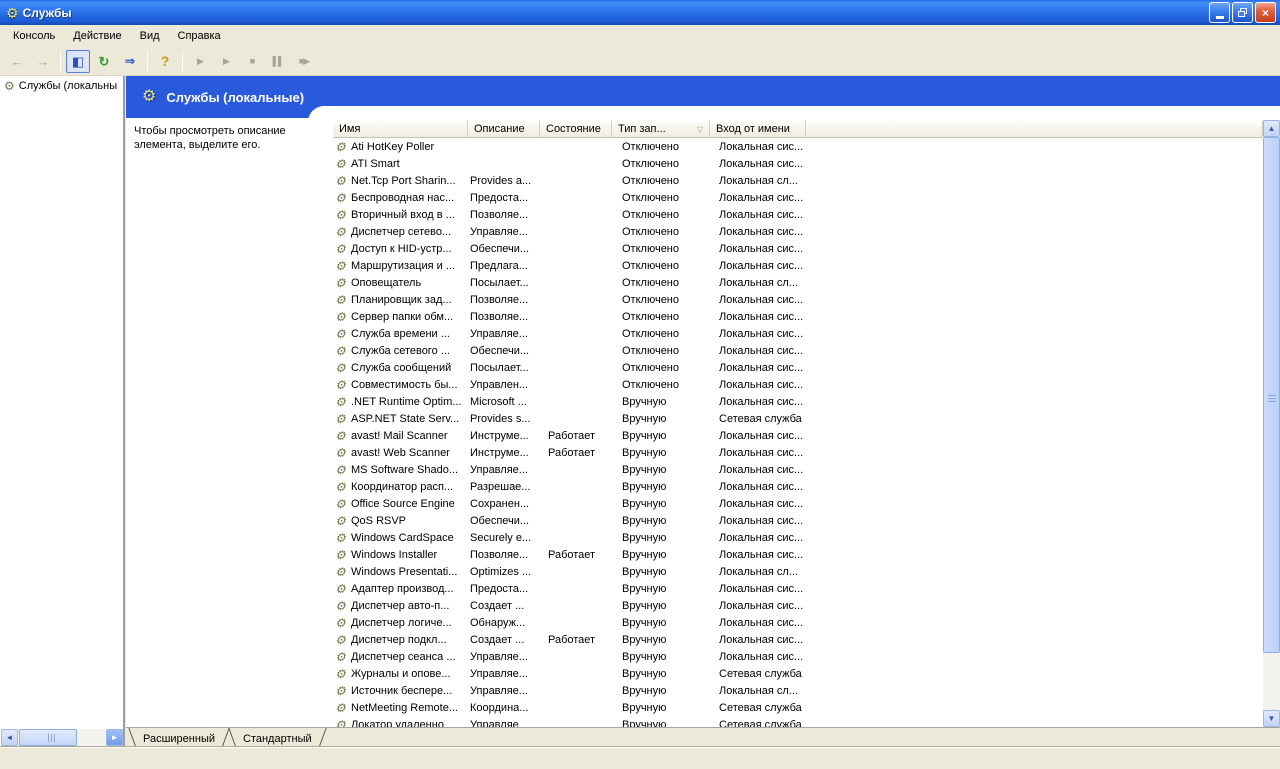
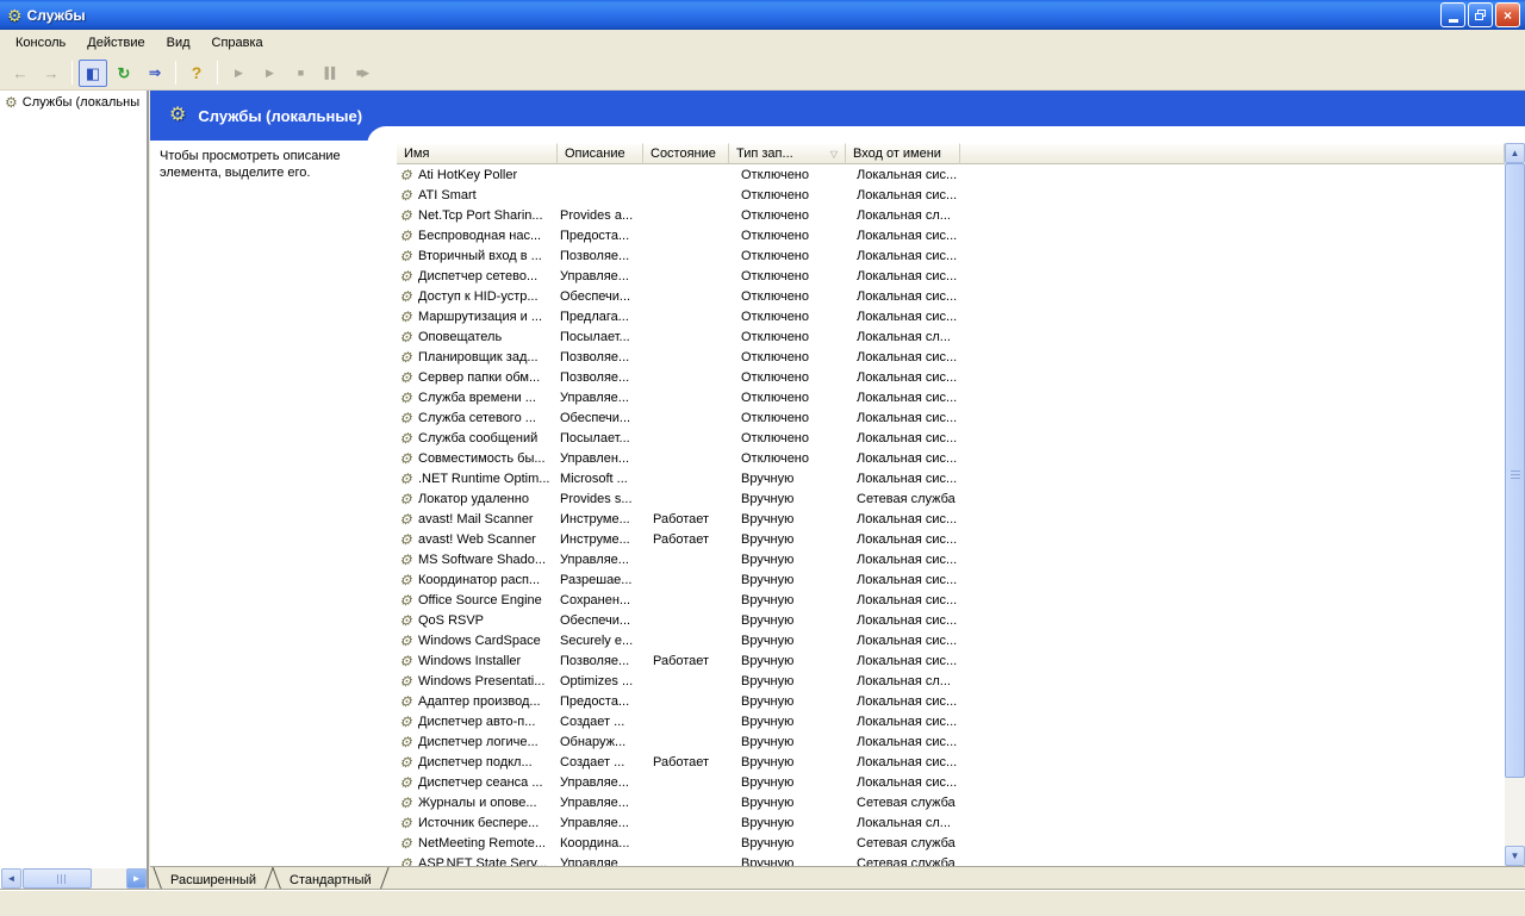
  ⚙
  Службы
  ×
  Консоль
  Действие
  Вид
  Справка
  ←
  →
  ◧
  ↻
  ⇒
  ?
  ▶
  ▶
  ■
  ▌▌
  ■▶
  ⚙
  Службы (локальны
  ⚙
  Службы (локальные)
  Чтобы просмотреть описание
  элемента, выделите его.
  Имя
  Описание
  Состояние
  Тип зап...
  ▽
  Вход от имени
  ⚙
  Ati HotKey Poller
  Отключено
  Локальная сис...
  ⚙
  ATI Smart
  Отключено
  Локальная сис...
  ⚙
  Net.Tcp Port Sharin...
  Provides a...
  Отключено
  Локальная сл...
  ⚙
  Беспроводная нас...
  Предоста...
  Отключено
  Локальная сис...
  ⚙
  Вторичный вход в ...
  Позволяе...
  Отключено
  Локальная сис...
  ⚙
  Диспетчер сетево...
  Управляе...
  Отключено
  Локальная сис...
  ⚙
  Доступ к HID-устр...
  Обеспечи...
  Отключено
  Локальная сис...
  ⚙
  Маршрутизация и ...
  Предлага...
  Отключено
  Локальная сис...
  ⚙
  Оповещатель
  Посылает...
  Отключено
  Локальная сл...
  ⚙
  Планировщик зад...
  Позволяе...
  Отключено
  Локальная сис...
  ⚙
  Сервер папки обм...
  Позволяе...
  Отключено
  Локальная сис...
  ⚙
  Служба времени ...
  Управляе...
  Отключено
  Локальная сис...
  ⚙
  Служба сетевого ...
  Обеспечи...
  Отключено
  Локальная сис...
  ⚙
  Служба сообщений
  Посылает...
  Отключено
  Локальная сис...
  ⚙
  Совместимость бы...
  Управлен...
  Отключено
  Локальная сис...
  ⚙
  .NET Runtime Optim...
  Microsoft ...
  Вручную
  Локальная сис...
  ⚙
- ASP.NET State Serv...
+ Локатор удаленно
  Provides s...
  Вручную
  Сетевая служба
  ⚙
  avast! Mail Scanner
  Инструме...
  Работает
  Вручную
  Локальная сис...
  ⚙
  avast! Web Scanner
  Инструме...
  Работает
  Вручную
  Локальная сис...
  ⚙
  MS Software Shado...
  Управляе...
  Вручную
  Локальная сис...
  ⚙
  Координатор расп...
  Разрешае...
  Вручную
  Локальная сис...
  ⚙
  Office Source Engine
  Сохранен...
  Вручную
  Локальная сис...
  ⚙
  QoS RSVP
  Обеспечи...
  Вручную
  Локальная сис...
  ⚙
  Windows CardSpace
  Securely e...
  Вручную
  Локальная сис...
  ⚙
  Windows Installer
  Позволяе...
  Работает
  Вручную
  Локальная сис...
  ⚙
  Windows Presentati...
  Optimizes ...
  Вручную
  Локальная сл...
  ⚙
  Адаптер производ...
  Предоста...
  Вручную
  Локальная сис...
  ⚙
  Диспетчер авто-п...
  Создает ...
  Вручную
  Локальная сис...
  ⚙
  Диспетчер логиче...
  Обнаруж...
  Вручную
  Локальная сис...
  ⚙
  Диспетчер подкл...
  Создает ...
  Работает
  Вручную
  Локальная сис...
  ⚙
  Диспетчер сеанса ...
  Управляе...
  Вручную
  Локальная сис...
  ⚙
  Журналы и опове...
  Управляе...
  Вручную
  Сетевая служба
  ⚙
  Источник беспере...
  Управляе...
  Вручную
  Локальная сл...
  ⚙
  NetMeeting Remote...
  Координа...
  Вручную
  Сетевая служба
  ⚙
- Локатор удаленно
+ ASP.NET State Serv...
  Управляе
  Вручную
  Сетевая служба
  ▲
  ▼
  ◄
  ►
  Расширенный
  Стандартный
